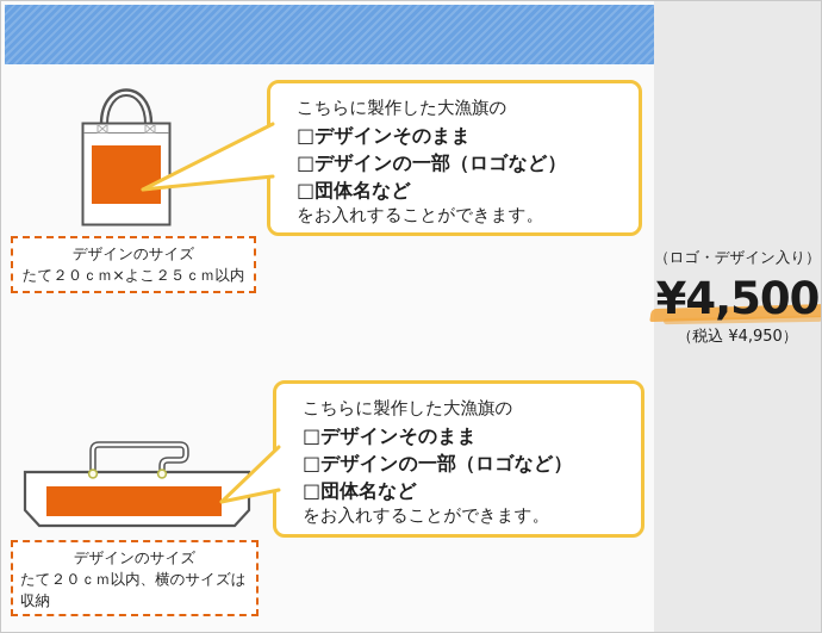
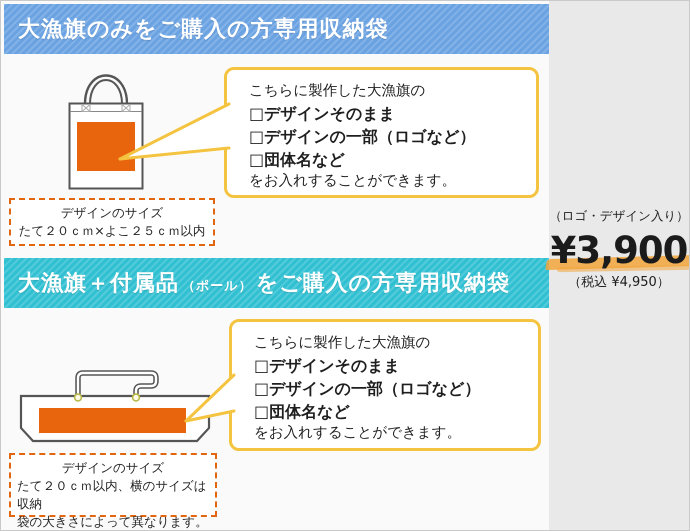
+ 大漁旗のみをご購入の方専用収納袋
  こちらに製作した大漁旗の
  □デザインそのまま
  □デザインの一部（ロゴなど）
  □団体名など
  をお入れすることができます。
  デザインのサイズ
  たて２０ｃｍ×よこ２５ｃｍ以内
+ 大漁旗＋付属品 （ポール） をご購入の方専用収納袋
  こちらに製作した大漁旗の
  □デザインそのまま
  □デザインの一部（ロゴなど）
  □団体名など
  をお入れすることができます。
  デザインのサイズ
  たて２０ｃｍ以内、横のサイズは収納
+ 袋の大きさによって異なります。
  （ロゴ・デザイン入り）
- ¥4,500
+ ¥3,900
  （税込 ¥4,950）
